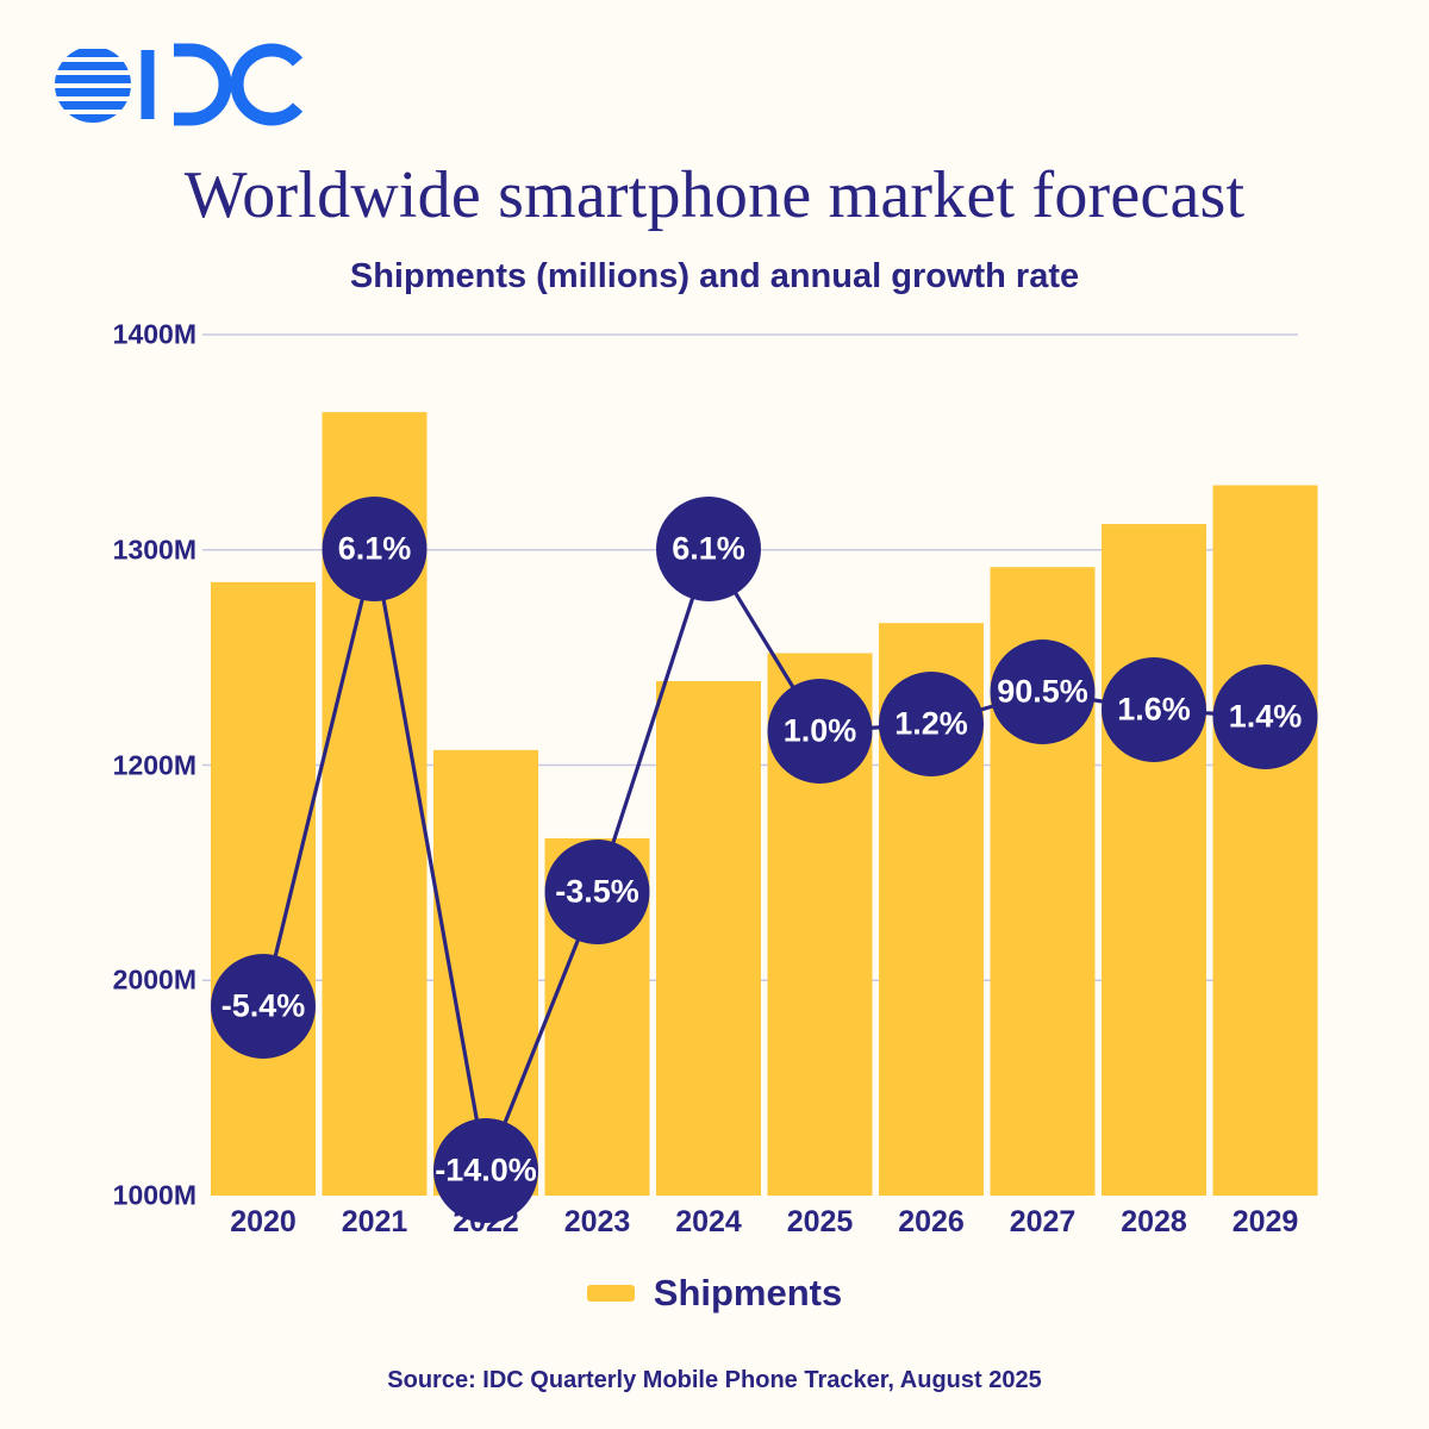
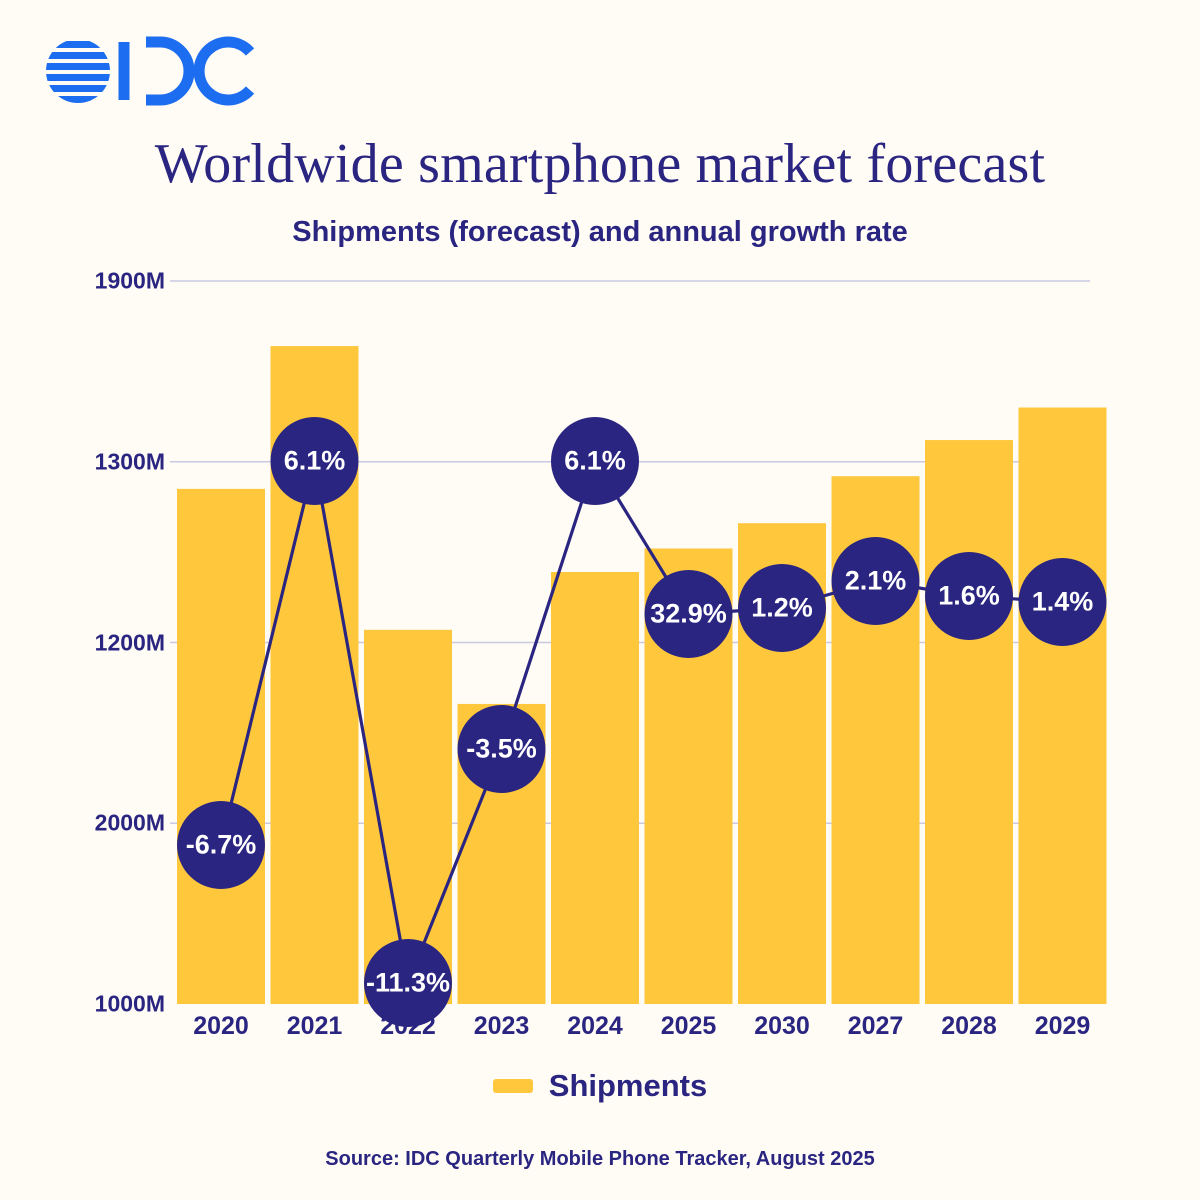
  Worldwide smartphone market forecast
- Shipments (millions) and annual growth rate
+ Shipments (forecast) and annual growth rate
  1000M
  2000M
  1200M
  1300M
- 1400M
+ 1900M
  2020
  2021
  2022
  2023
  2024
  2025
- 2026
+ 2030
  2027
  2028
  2029
- -5.4%
+ -6.7%
  6.1%
- -14.0%
+ -11.3%
  -3.5%
  6.1%
- 1.0%
+ 32.9%
  1.2%
- 90.5%
+ 2.1%
  1.6%
  1.4%
  Shipments
  Source: IDC Quarterly Mobile Phone Tracker, August 2025
